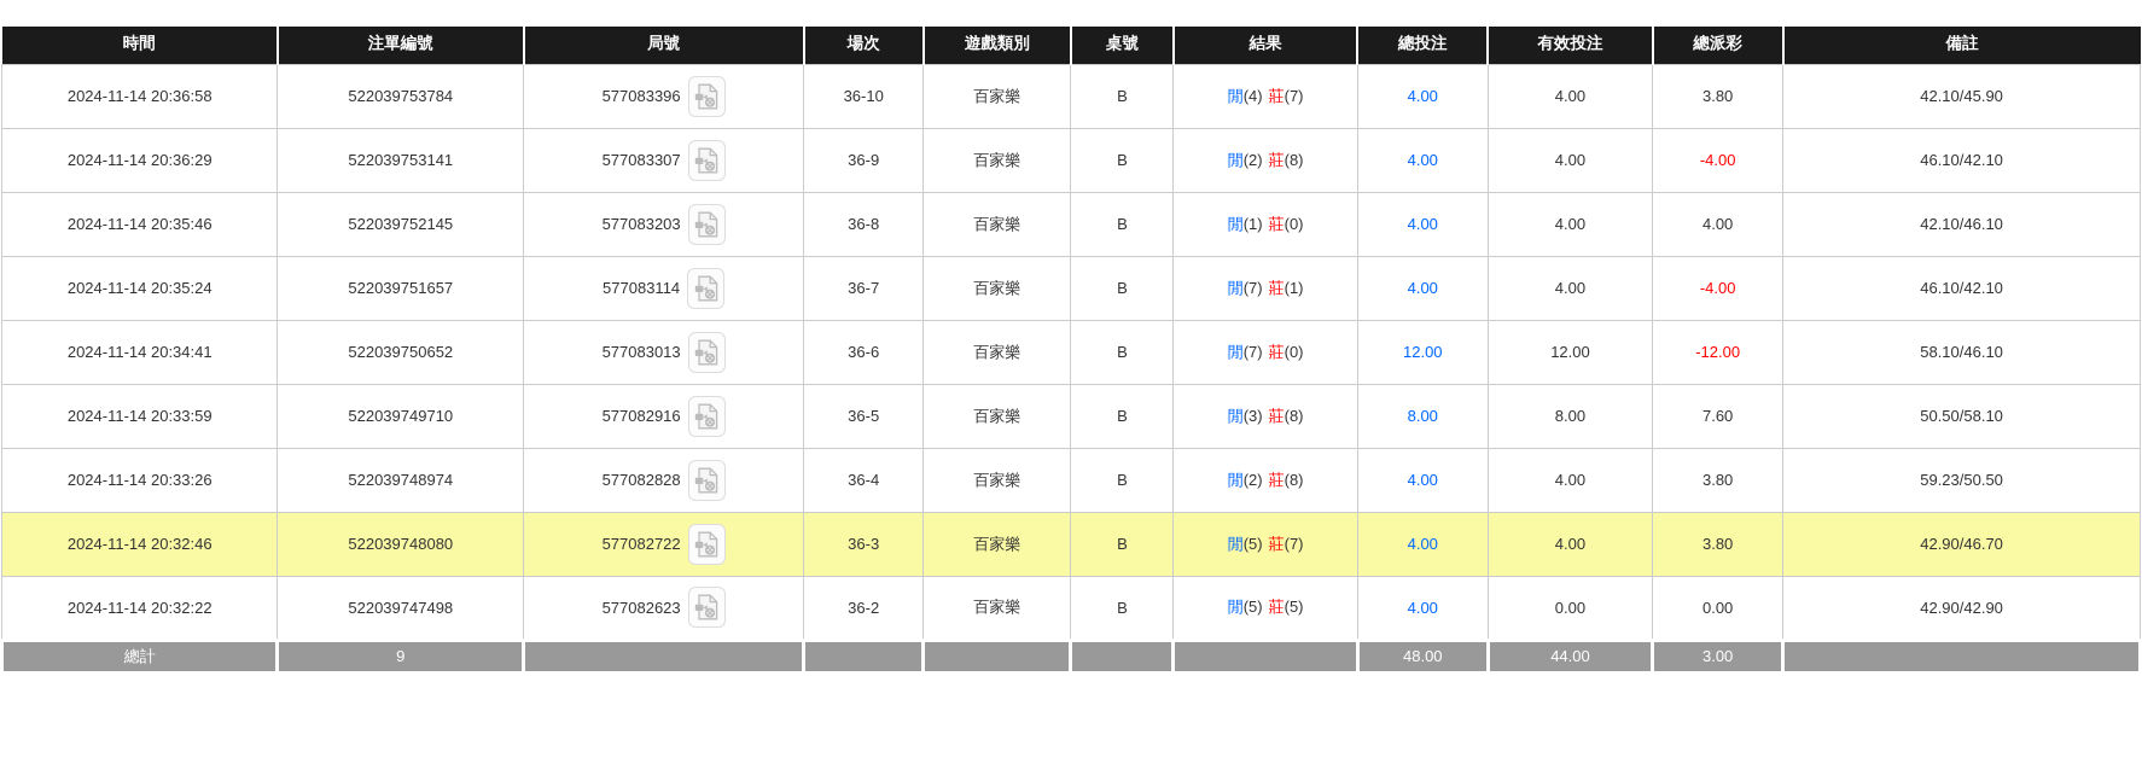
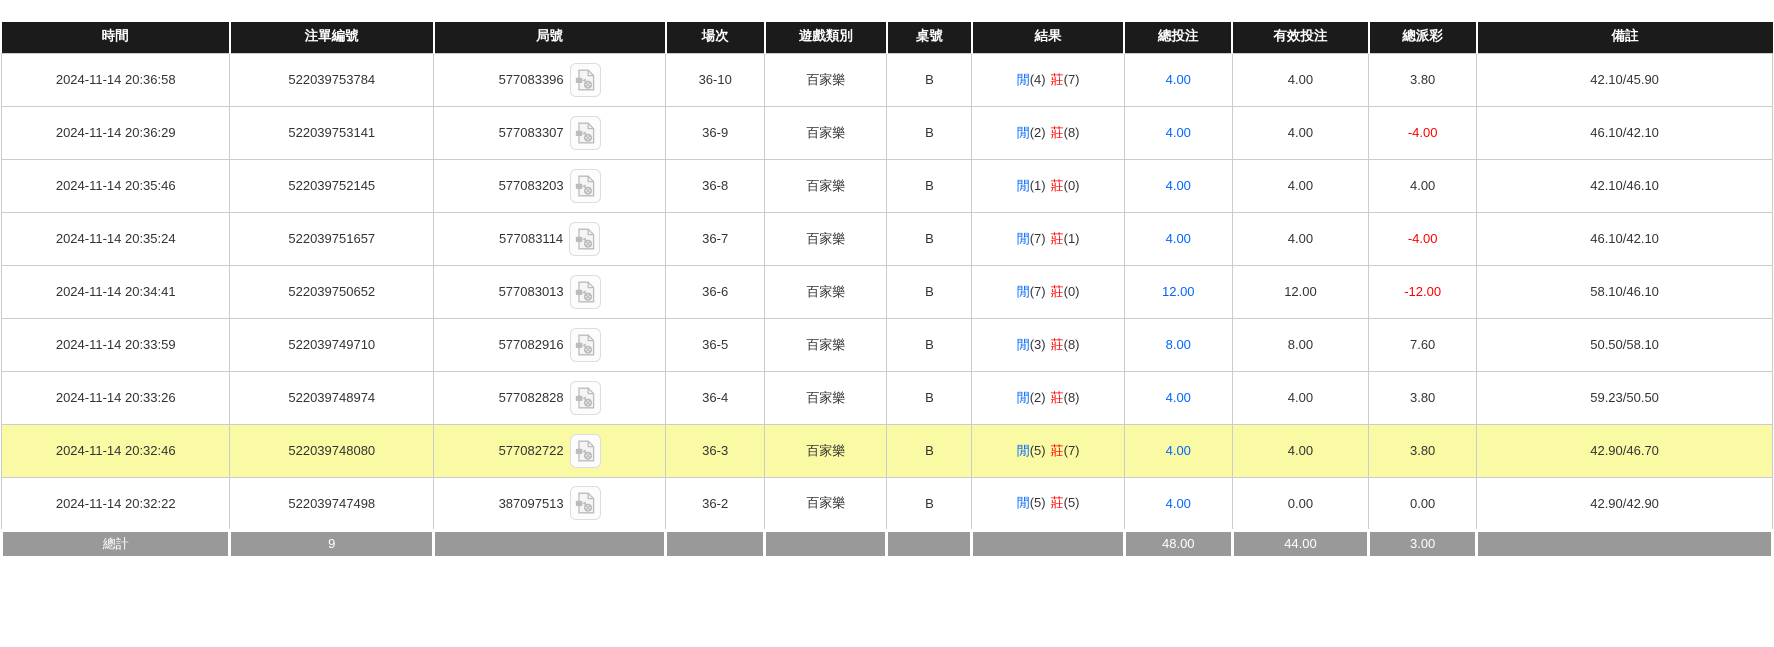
  時間	注單編號	局號	場次	遊戲類別	桌號	結果	總投注	有效投注	總派彩	備註
  2024-11-14 20:36:58	522039753784	577083396	36-10	百家樂	B	閒(4) 莊(7)	4.00	4.00	3.80	42.10/45.90
  2024-11-14 20:36:29	522039753141	577083307	36-9	百家樂	B	閒(2) 莊(8)	4.00	4.00	-4.00	46.10/42.10
  2024-11-14 20:35:46	522039752145	577083203	36-8	百家樂	B	閒(1) 莊(0)	4.00	4.00	4.00	42.10/46.10
  2024-11-14 20:35:24	522039751657	577083114	36-7	百家樂	B	閒(7) 莊(1)	4.00	4.00	-4.00	46.10/42.10
  2024-11-14 20:34:41	522039750652	577083013	36-6	百家樂	B	閒(7) 莊(0)	12.00	12.00	-12.00	58.10/46.10
  2024-11-14 20:33:59	522039749710	577082916	36-5	百家樂	B	閒(3) 莊(8)	8.00	8.00	7.60	50.50/58.10
  2024-11-14 20:33:26	522039748974	577082828	36-4	百家樂	B	閒(2) 莊(8)	4.00	4.00	3.80	59.23/50.50
  2024-11-14 20:32:46	522039748080	577082722	36-3	百家樂	B	閒(5) 莊(7)	4.00	4.00	3.80	42.90/46.70
- 2024-11-14 20:32:22	522039747498	577082623	36-2	百家樂	B	閒(5) 莊(5)	4.00	0.00	0.00	42.90/42.90
+ 2024-11-14 20:32:22	522039747498	387097513	36-2	百家樂	B	閒(5) 莊(5)	4.00	0.00	0.00	42.90/42.90
  總計	9						48.00	44.00	3.00
